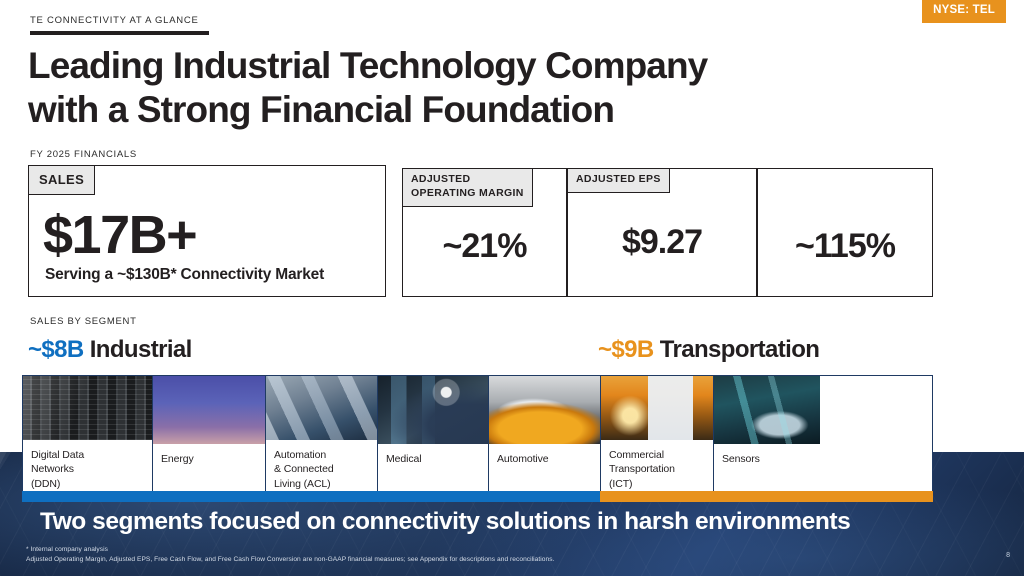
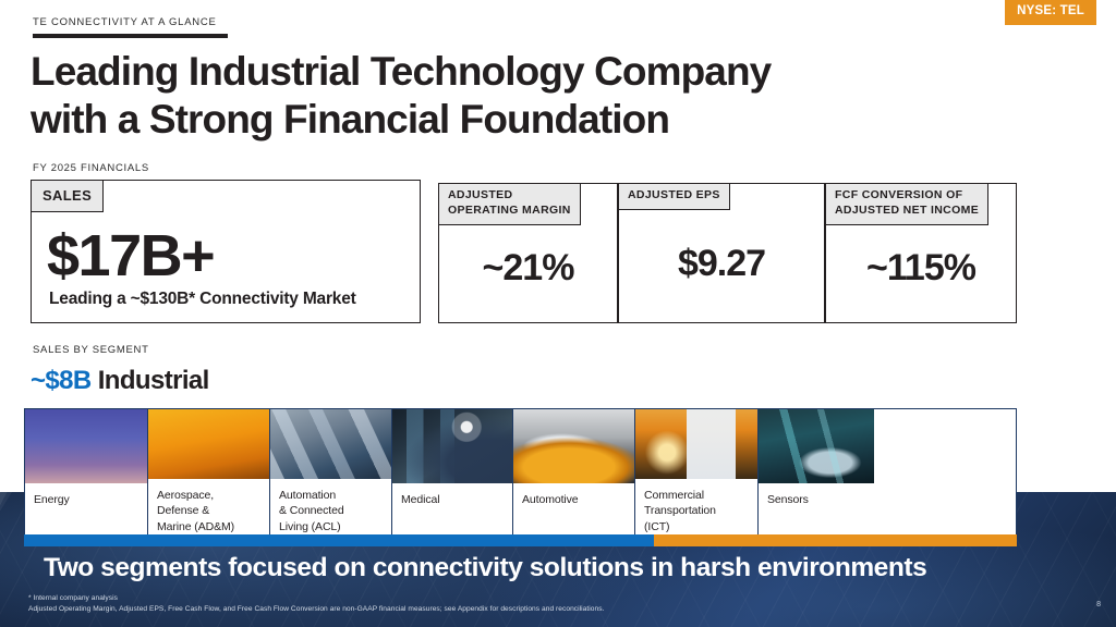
  NYSE: TEL
  TE CONNECTIVITY AT A GLANCE
  Leading Industrial Technology Company
  with a Strong Financial Foundation
  FY 2025 FINANCIALS
  SALES
  $17B+
- Serving a ~$130B* Connectivity Market
+ Leading a ~$130B* Connectivity Market
  ADJUSTED
  OPERATING MARGIN
  ~21%
  ADJUSTED EPS
  $9.27
+ FCF CONVERSION OF
+ ADJUSTED NET INCOME
  ~115%
  SALES BY SEGMENT
  ~$8B Industrial
- ~$9B Transportation
- Digital Data
- Networks
- (DDN)
  Energy
+ Aerospace,
+ Defense &
+ Marine (AD&M)
  Automation
  & Connected
  Living (ACL)
  Medical
  Automotive
  Commercial
  Transportation
  (ICT)
  Sensors
  Two segments focused on connectivity solutions in harsh environments
